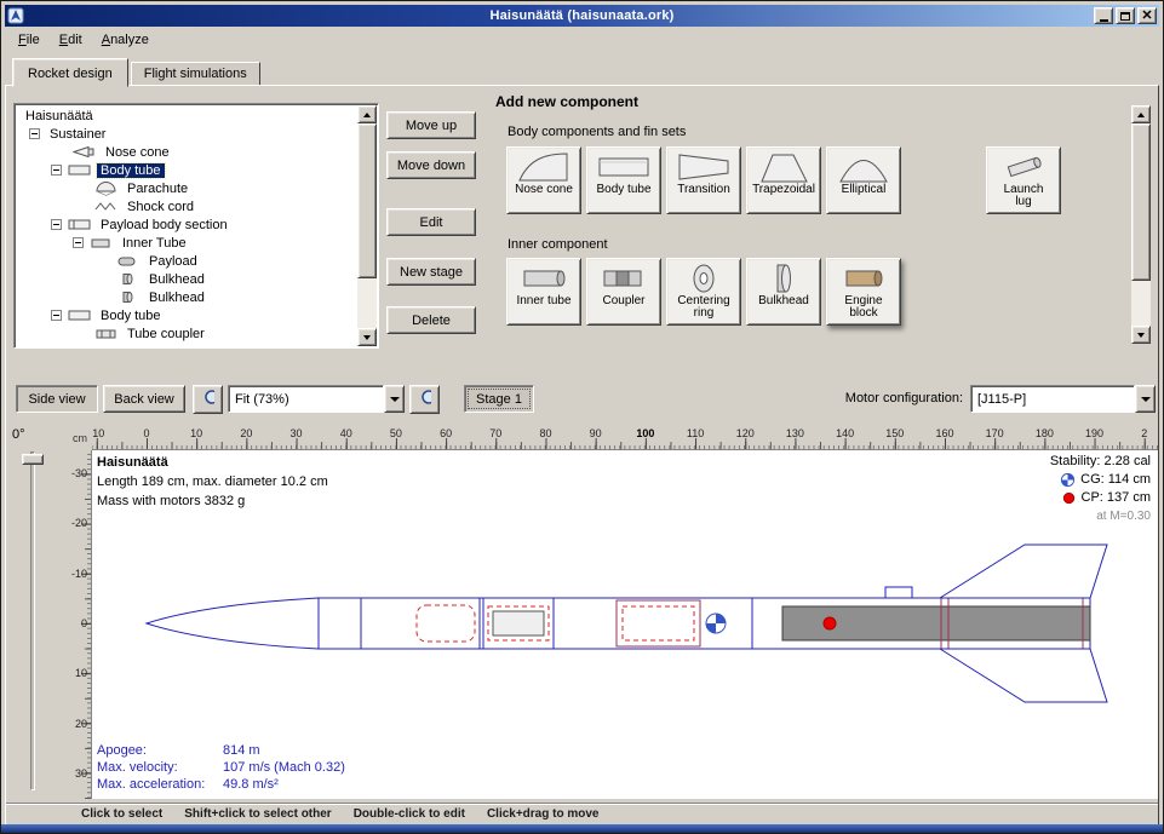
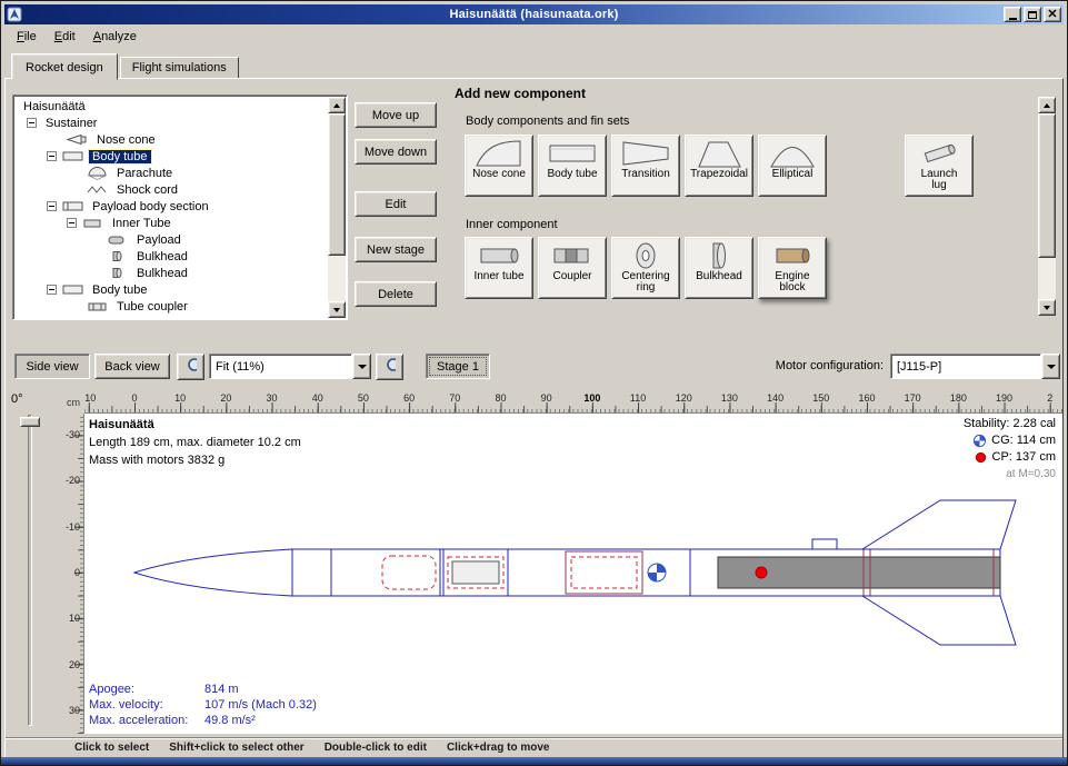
  Haisunäätä (haisunaata.ork)
  ✕
  File
  Edit
  Analyze
  Rocket design
  Flight simulations
  Haisunäätä
  Sustainer
  Nose cone
  Body tube
  Parachute
  Shock cord
  Payload body section
  Inner Tube
  Payload
  Bulkhead
  Bulkhead
  Body tube
  Tube coupler
  Move up
  Move down
  Edit
  New stage
  Delete
  Add new component
  Body components and fin sets
  Nose cone
  Body tube
  Transition
  Trapezoidal
  Elliptical
  Launch lug
  Inner component
  Inner tube
  Coupler
  Centering ring
  Bulkhead
  Engine block
  Side view
  Back view
- Fit (73%)
+ Fit (11%)
  Stage 1
  Motor configuration:
  [J115-P]
  0°
  cm
  10 0 10 20 30 40 50 60 70 80 90 100 110 120 130 140 150 160 170 180 190 2
  -30
  -20
  -10
  0
  10
  20
  30
  Haisunäätä
  Length 189 cm, max. diameter 10.2 cm
  Mass with motors 3832 g
  Stability: 2.28 cal
  CG: 114 cm
  CP: 137 cm
  at M=0.30
  Apogee:
  814 m
  Max. velocity:
  107 m/s (Mach 0.32)
  Max. acceleration:
  49.8 m/s²
  Click to select
  Shift+click to select other
  Double-click to edit
  Click+drag to move
